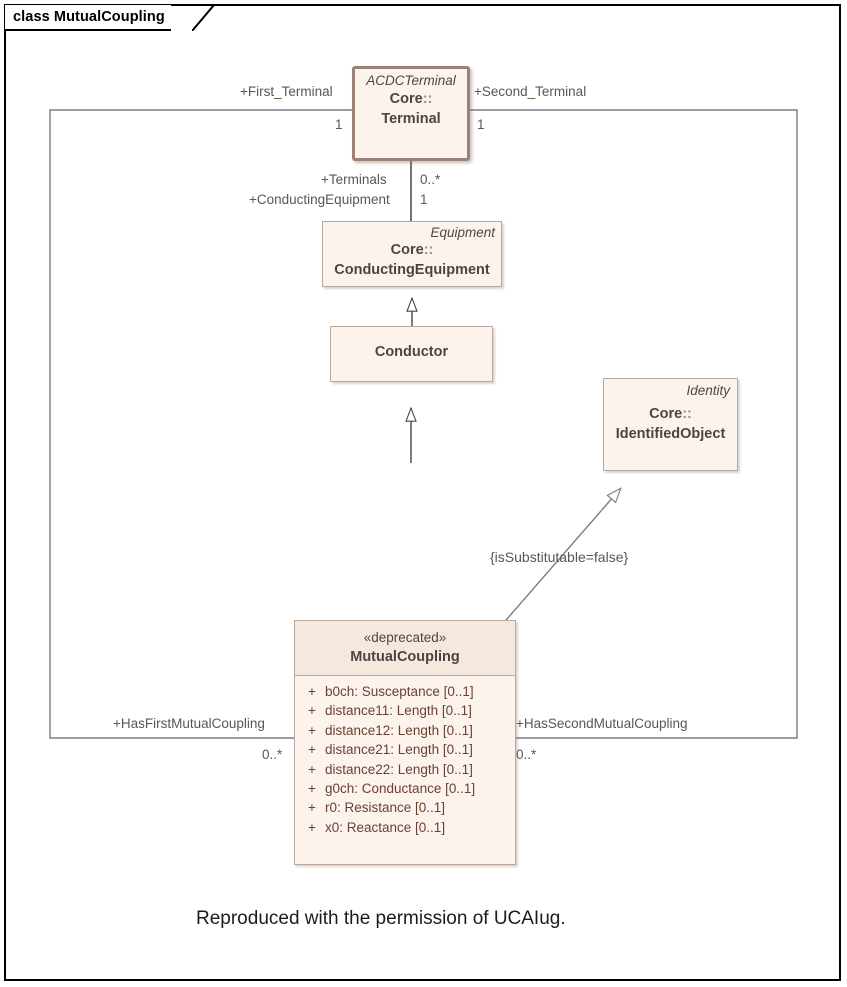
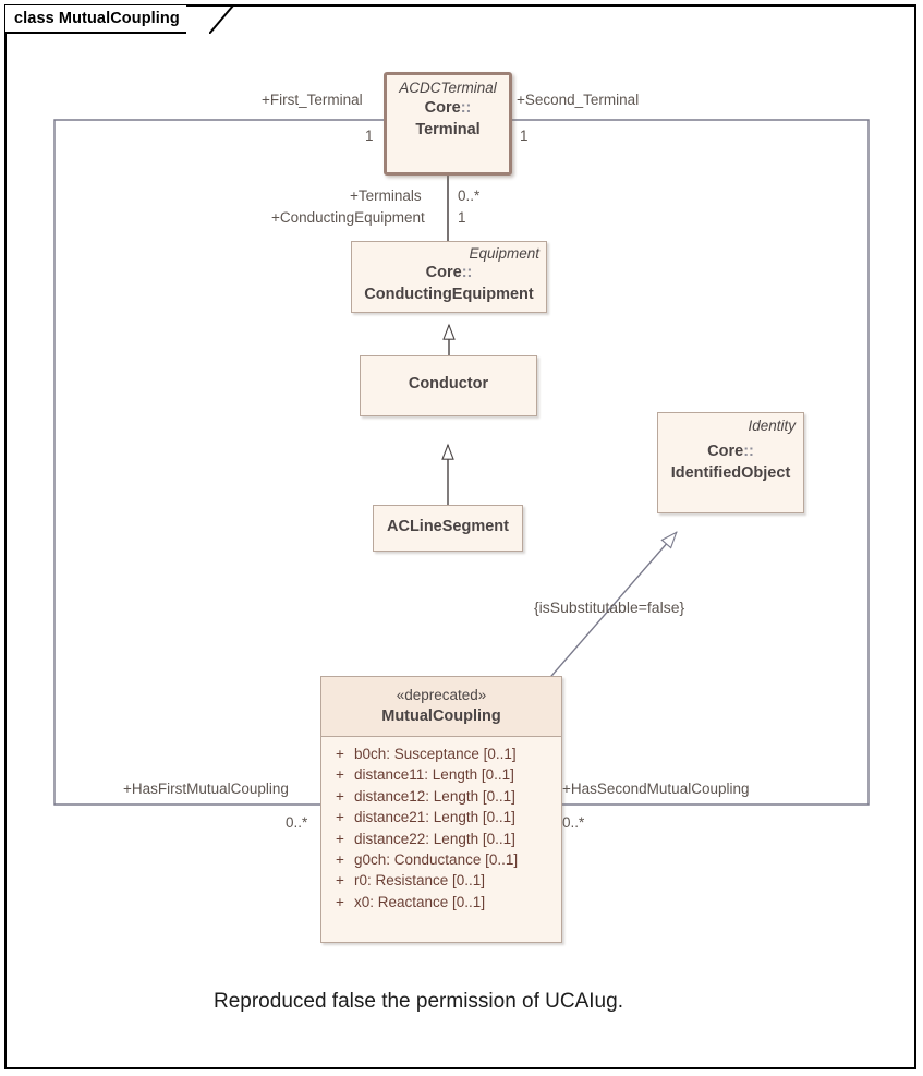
  class MutualCoupling
  ACDCTerminal
  Core::
  Terminal
  Equipment
  Core::
  ConductingEquipment
  Conductor
+ ACLineSegment
  Identity
  Core::
  IdentifiedObject
  «deprecated»
  MutualCoupling
  +
  b0ch: Susceptance [0..1]
  +
  distance11: Length [0..1]
  +
  distance12: Length [0..1]
  +
  distance21: Length [0..1]
  +
  distance22: Length [0..1]
  +
  g0ch: Conductance [0..1]
  +
  r0: Resistance [0..1]
  +
  x0: Reactance [0..1]
  +First_Terminal
  1
  +Second_Terminal
  1
  +Terminals
  0..*
  +ConductingEquipment
  1
  +HasFirstMutualCoupling
  0..*
  +HasSecondMutualCoupling
  0..*
  {isSubstitutable=false}
- Reproduced with the permission of UCAIug.
+ Reproduced false the permission of UCAIug.
